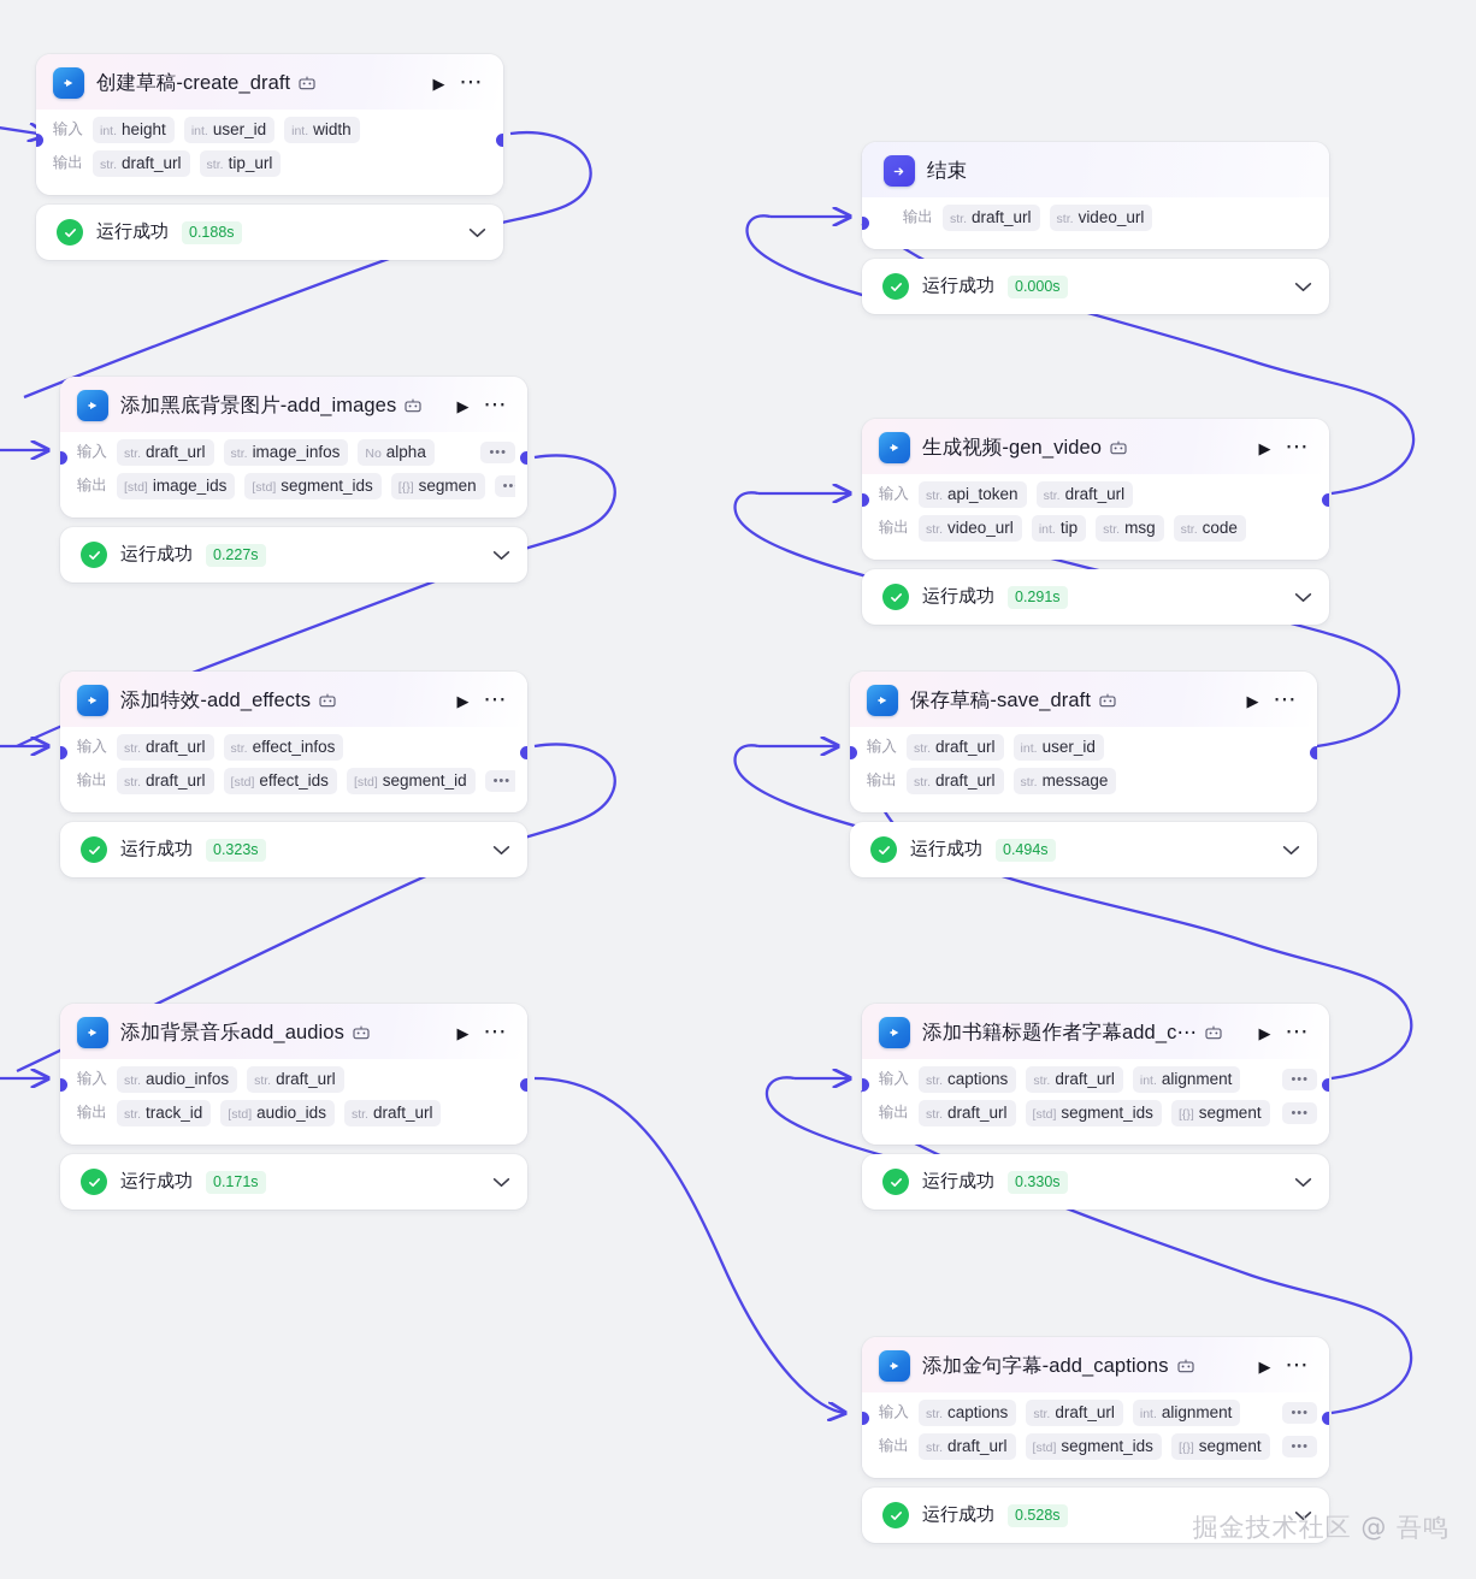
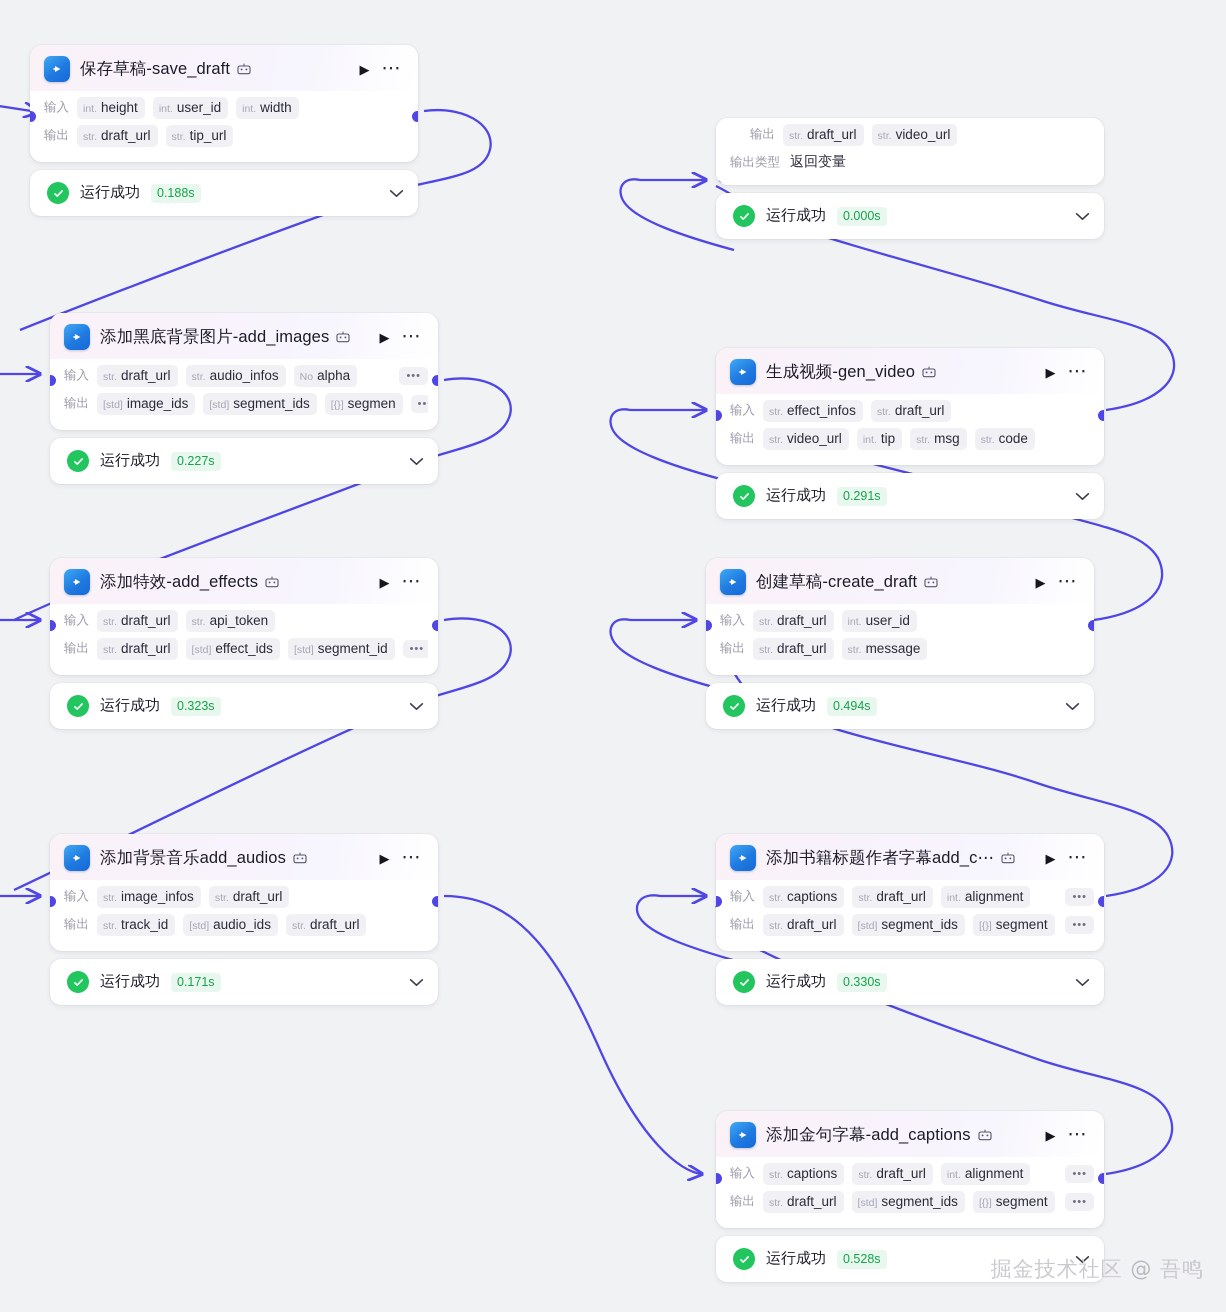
- 创建草稿-create_draft
+ 保存草稿-save_draft
  ▶
  ⋯
  输入
  int.
  height
  int.
  user_id
  int.
  width
  输出
  str.
  draft_url
  str.
  tip_url
  运行成功
  0.188s
  添加黑底背景图片-add_images
  ▶
  ⋯
  输入
  str.
  draft_url
  str.
- image_infos
+ audio_infos
  No
  alpha
  •••
  输出
  [std]
  image_ids
  [std]
  segment_ids
  [{}]
  segmen
  运行成功
  0.227s
  添加特效-add_effects
  ▶
  ⋯
  输入
  str.
  draft_url
  str.
- effect_infos
+ api_token
  输出
  str.
  draft_url
  [std]
  effect_ids
  [std]
  segment_id
  •••
  运行成功
  0.323s
  添加背景音乐add_audios
  ▶
  ⋯
  输入
  str.
- audio_infos
+ image_infos
  str.
  draft_url
  输出
  str.
  track_id
  [std]
  audio_ids
  str.
  draft_url
  运行成功
  0.171s
- 结束
  输出
  str.
  draft_url
  str.
  video_url
+ 输出类型
+ 返回变量
  运行成功
  0.000s
  生成视频-gen_video
  ▶
  ⋯
  输入
  str.
- api_token
+ effect_infos
  str.
  draft_url
  输出
  str.
  video_url
  int.
  tip
  str.
  msg
  str.
  code
  运行成功
  0.291s
- 保存草稿-save_draft
+ 创建草稿-create_draft
  ▶
  ⋯
  输入
  str.
  draft_url
  int.
  user_id
  输出
  str.
  draft_url
  str.
  message
  运行成功
  0.494s
  添加书籍标题作者字幕add_c⋯
  ▶
  ⋯
  输入
  str.
  captions
  str.
  draft_url
  int.
  alignment
  •••
  输出
  str.
  draft_url
  [std]
  segment_ids
  [{}]
  segment
  •••
  运行成功
  0.330s
  添加金句字幕-add_captions
  ▶
  ⋯
  输入
  str.
  captions
  str.
  draft_url
  int.
  alignment
  •••
  输出
  str.
  draft_url
  [std]
  segment_ids
  [{}]
  segment
  •••
  运行成功
  0.528s
  掘金技术社区 @ 吾鸣
